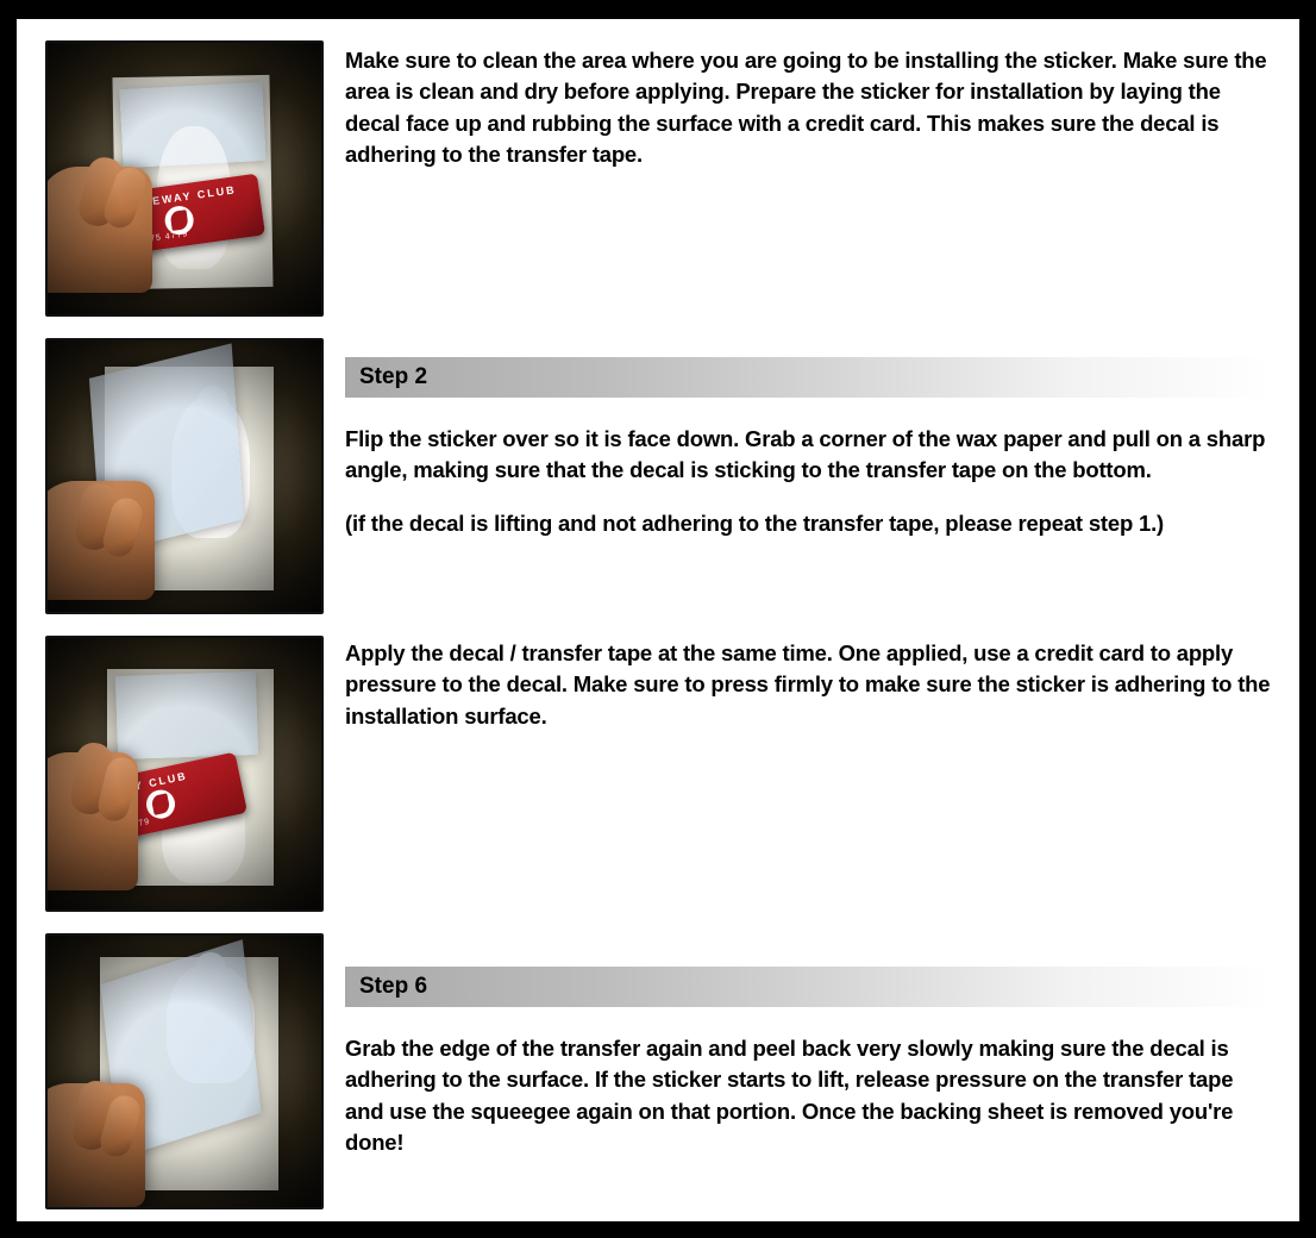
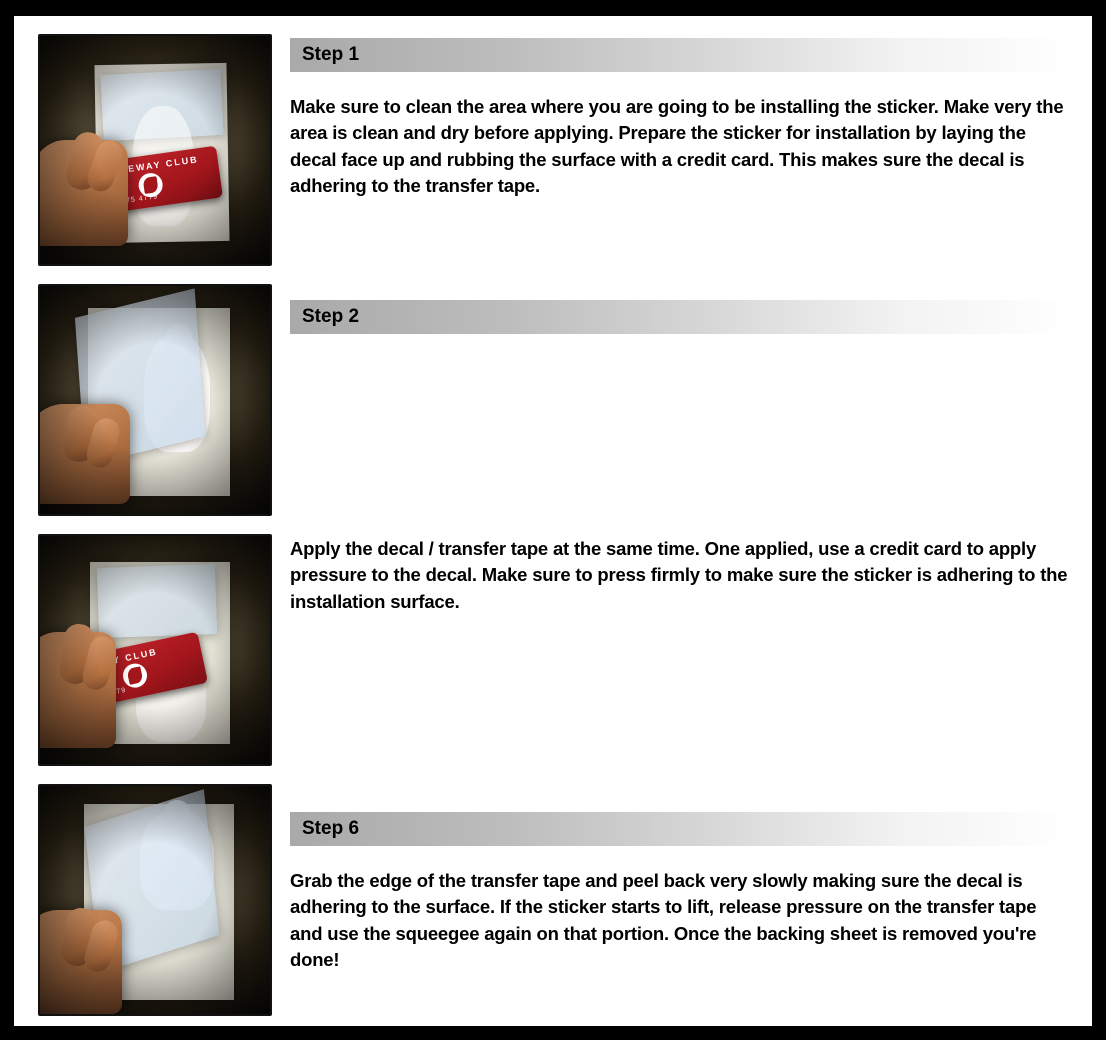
+ Step 1
- Make sure to clean the area where you are going to be installing the sticker. Make sure the area is clean and dry before applying. Prepare the sticker for installation by laying the decal face up and rubbing the surface with a credit card. This makes sure the decal is adhering to the transfer tape.
+ Make sure to clean the area where you are going to be installing the sticker. Make very the area is clean and dry before applying. Prepare the sticker for installation by laying the decal face up and rubbing the surface with a credit card. This makes sure the decal is adhering to the transfer tape.
  Step 2
- Flip the sticker over so it is face down. Grab a corner of the wax paper and pull on a sharp angle, making sure that the decal is sticking to the transfer tape on the bottom.
- (if the decal is lifting and not adhering to the transfer tape, please repeat step 1.)
  Apply the decal / transfer tape at the same time. One applied, use a credit card to apply pressure to the decal. Make sure to press firmly to make sure the sticker is adhering to the installation surface.
  Step 6
- Grab the edge of the transfer again and peel back very slowly making sure the decal is adhering to the surface. If the sticker starts to lift, release pressure on the transfer tape and use the squeegee again on that portion. Once the backing sheet is removed you're done!
+ Grab the edge of the transfer tape and peel back very slowly making sure the decal is adhering to the surface. If the sticker starts to lift, release pressure on the transfer tape and use the squeegee again on that portion. Once the backing sheet is removed you're done!
